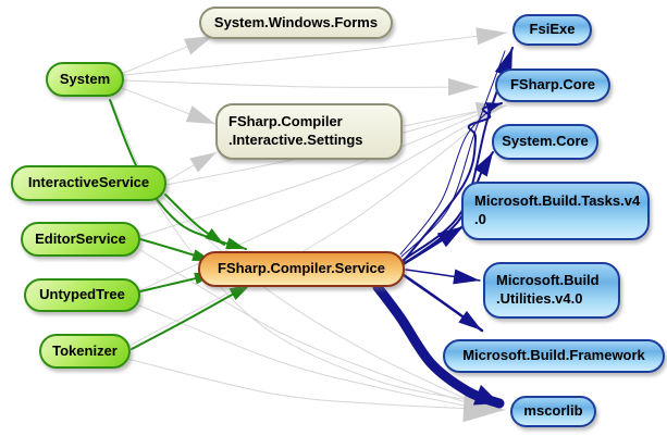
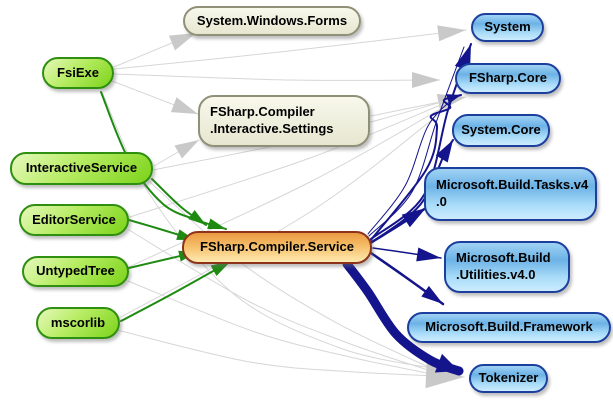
  System.Windows.Forms
- System
+ FsiExe
  FSharp.Compiler
  .Interactive.Settings
  InteractiveService
  EditorService
  UntypedTree
- Tokenizer
+ mscorlib
  FSharp.Compiler.Service
- FsiExe
+ System
  FSharp.Core
  System.Core
  Microsoft.Build.Tasks.v4
  .0
  Microsoft.Build
  .Utilities.v4.0
  Microsoft.Build.Framework
- mscorlib
+ Tokenizer
